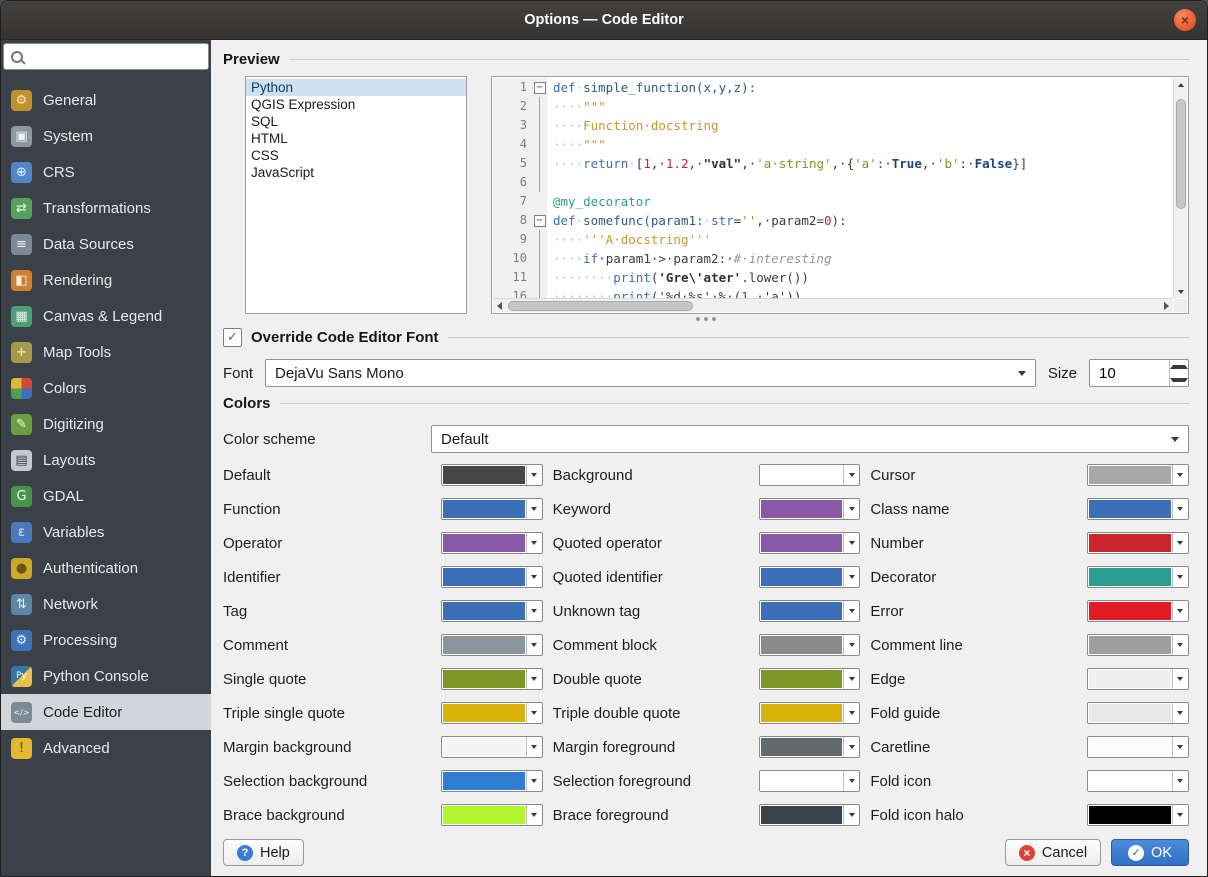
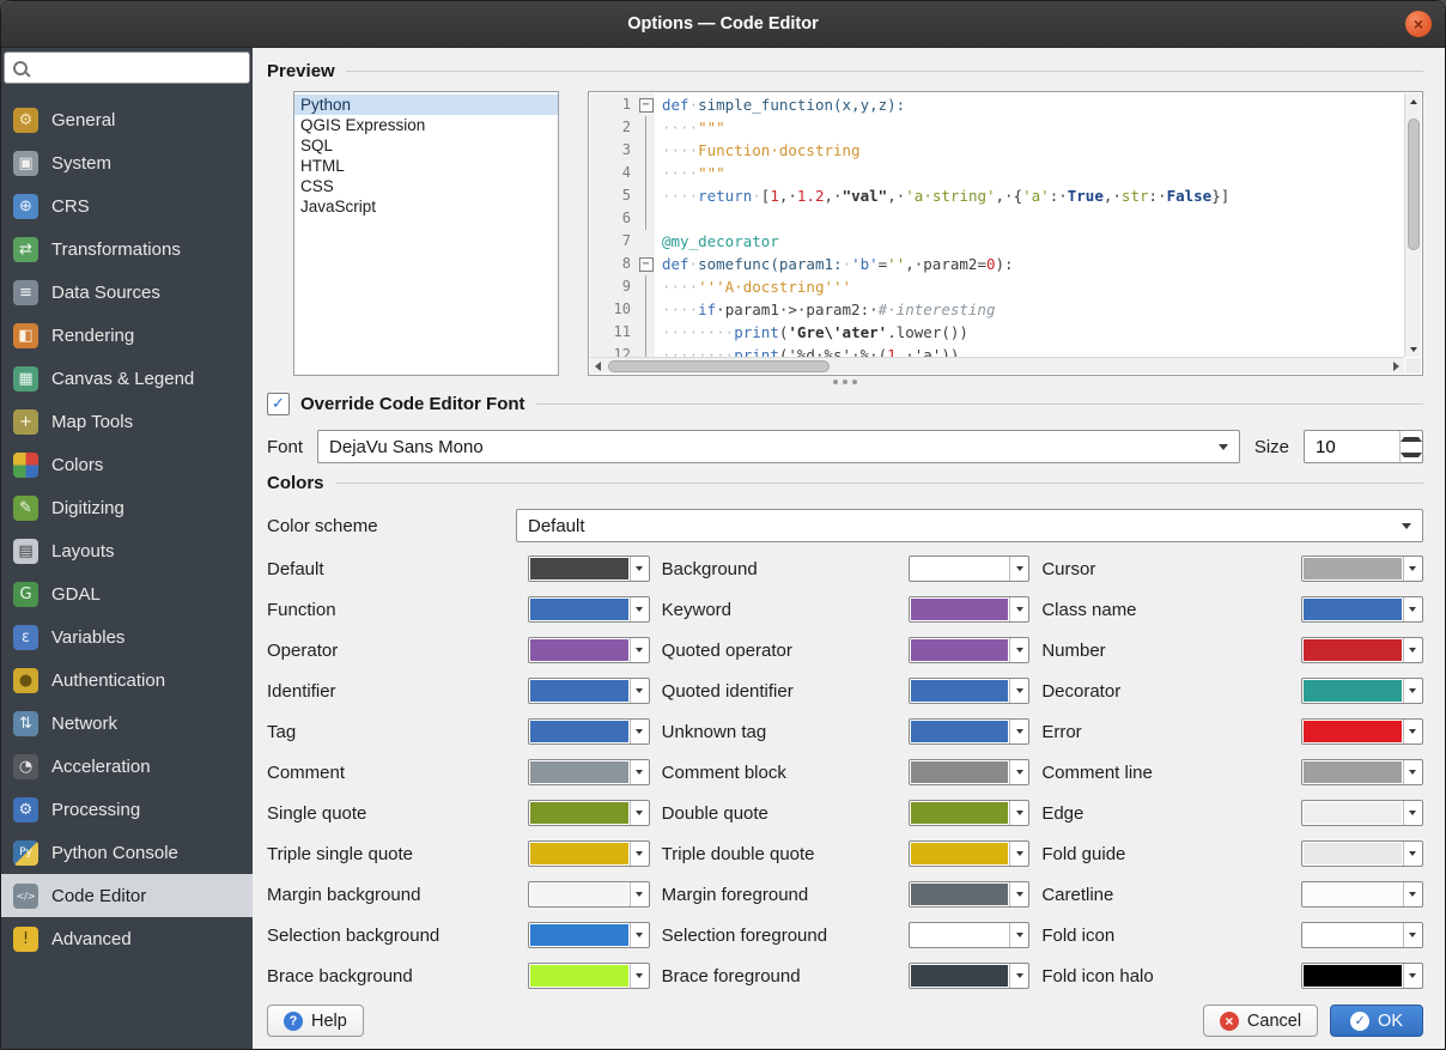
  Options — Code Editor
  ×
  ⚙
  General
  ▣
  System
  ⊕
  CRS
  ⇄
  Transformations
  ≡
  Data Sources
  ◧
  Rendering
  ▦
  Canvas & Legend
  +
  Map Tools
  Colors
  ✎
  Digitizing
  ▤
  Layouts
  G
  GDAL
  ε
  Variables
  ●
  Authentication
  ⇅
  Network
+ ◔
+ Acceleration
  ⚙
  Processing
  Py
  Python Console
  </>
  Code Editor
  !
  Advanced
  Preview
  Python
  QGIS Expression
  SQL
  HTML
  CSS
  JavaScript
  1
  −
  def·simple_function(x,y,z):
  2
  ····"""
  3
  ····Function·docstring
  4
  ····"""
  5
- ····return·[1,·1.2,·"val",·'a·string',·{'a':·True,·'b':·False}]
+ ····return·[1,·1.2,·"val",·'a·string',·{'a':·True,·str:·False}]
  6
  7
  @my_decorator
  8
  −
- def·somefunc(param1:·str='',·param2=0):
+ def·somefunc(param1:·'b'='',·param2=0):
  9
  ····'''A·docstring'''
  10
  ····if·param1·>·param2:·#·interesting
  11
  ········print('Gre\'ater'.lower())
- 16
+ 12
  ········print('%d·%s'·%·(1,·'a'))
  ✓
  Override Code Editor Font
  Font
  DejaVu Sans Mono
  Size
  10
  Colors
  Color scheme
  Default
  Default
  Background
  Cursor
  Function
  Keyword
  Class name
  Operator
  Quoted operator
  Number
  Identifier
  Quoted identifier
  Decorator
  Tag
  Unknown tag
  Error
  Comment
  Comment block
  Comment line
  Single quote
  Double quote
  Edge
  Triple single quote
  Triple double quote
  Fold guide
  Margin background
  Margin foreground
  Caretline
  Selection background
  Selection foreground
  Fold icon
  Brace background
  Brace foreground
  Fold icon halo
  ?
  Help
  ×
  Cancel
  ✓
  OK
